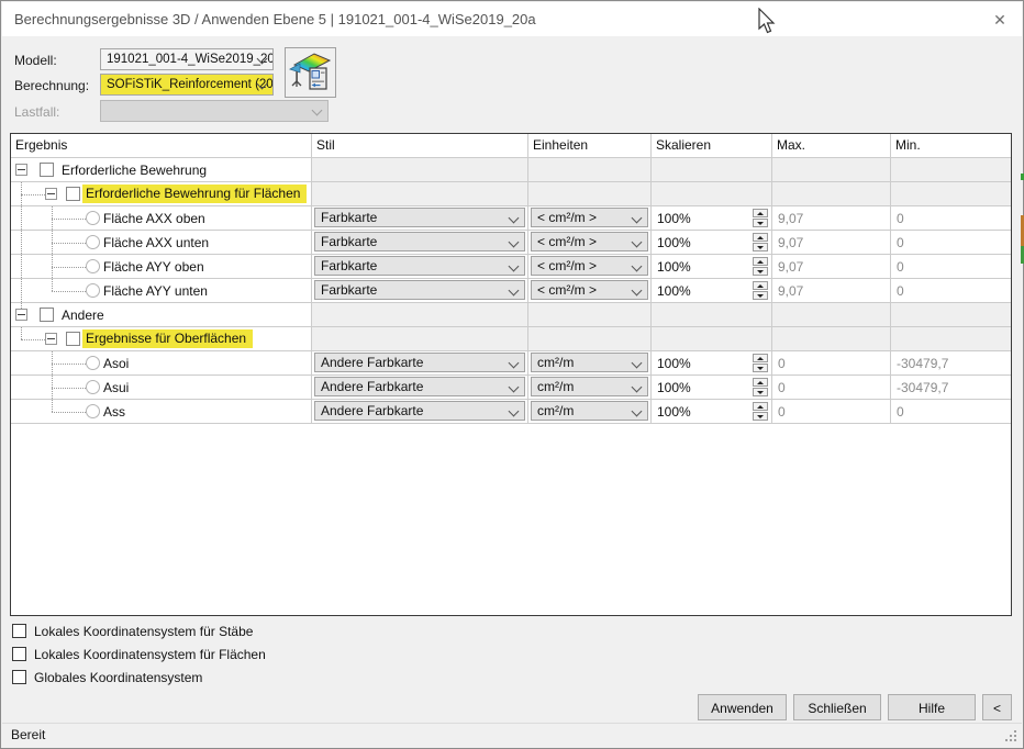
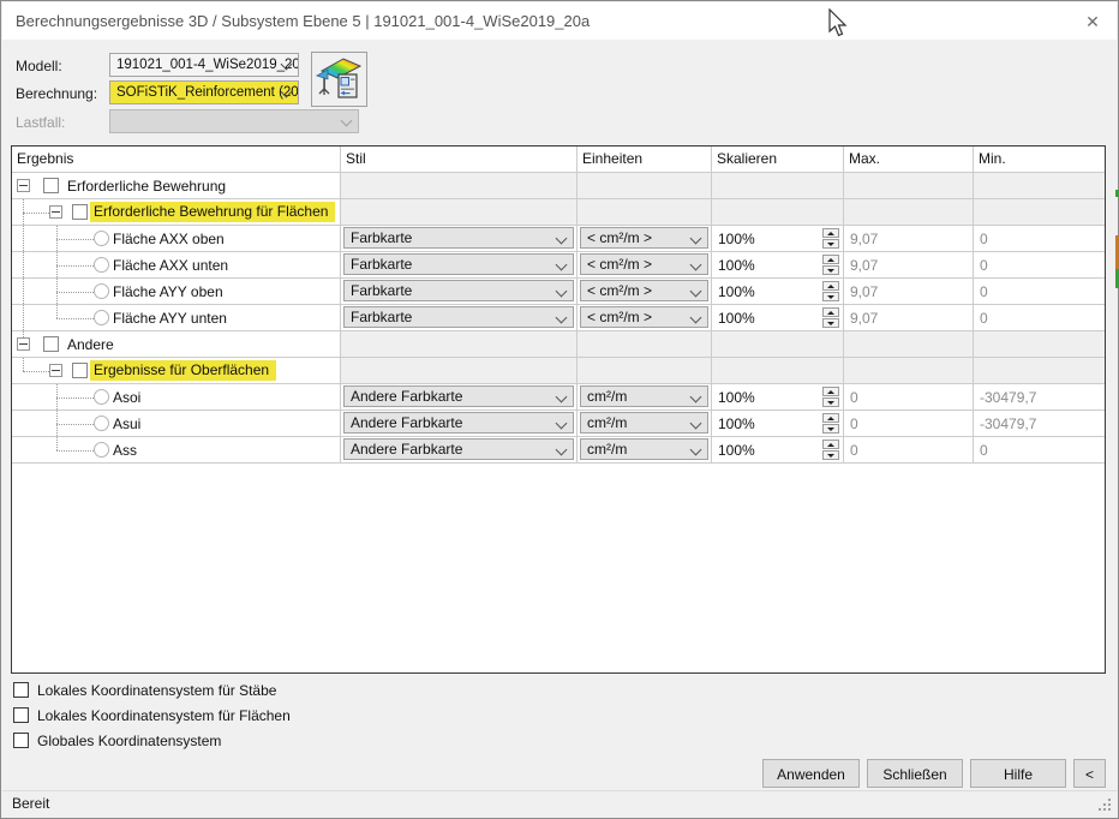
- Berechnungsergebnisse 3D / Anwenden Ebene 5 | 191021_001-4_WiSe2019_20a
+ Berechnungsergebnisse 3D / Subsystem Ebene 5 | 191021_001-4_WiSe2019_20a
  ✕
  Modell:
  191021_001-4_WiSe2019_20
  Berechnung:
  SOFiSTiK_Reinforcement (20
  Lastfall:
  Ergebnis
  Stil
  Einheiten
  Skalieren
  Max.
  Min.
  Erforderliche Bewehrung
  Erforderliche Bewehrung für Flächen
  Fläche AXX oben
  Farbkarte
  < cm²/m >
  100%
  9,07
  0
  Fläche AXX unten
  Farbkarte
  < cm²/m >
  100%
  9,07
  0
  Fläche AYY oben
  Farbkarte
  < cm²/m >
  100%
  9,07
  0
  Fläche AYY unten
  Farbkarte
  < cm²/m >
  100%
  9,07
  0
  Andere
  Ergebnisse für Oberflächen
  Asoi
  Andere Farbkarte
  cm²/m
  100%
  0
  -30479,7
  Asui
  Andere Farbkarte
  cm²/m
  100%
  0
  -30479,7
  Ass
  Andere Farbkarte
  cm²/m
  100%
  0
  0
  Lokales Koordinatensystem für Stäbe
  Lokales Koordinatensystem für Flächen
  Globales Koordinatensystem
  Anwenden
  Schließen
  Hilfe
  <
  Bereit
